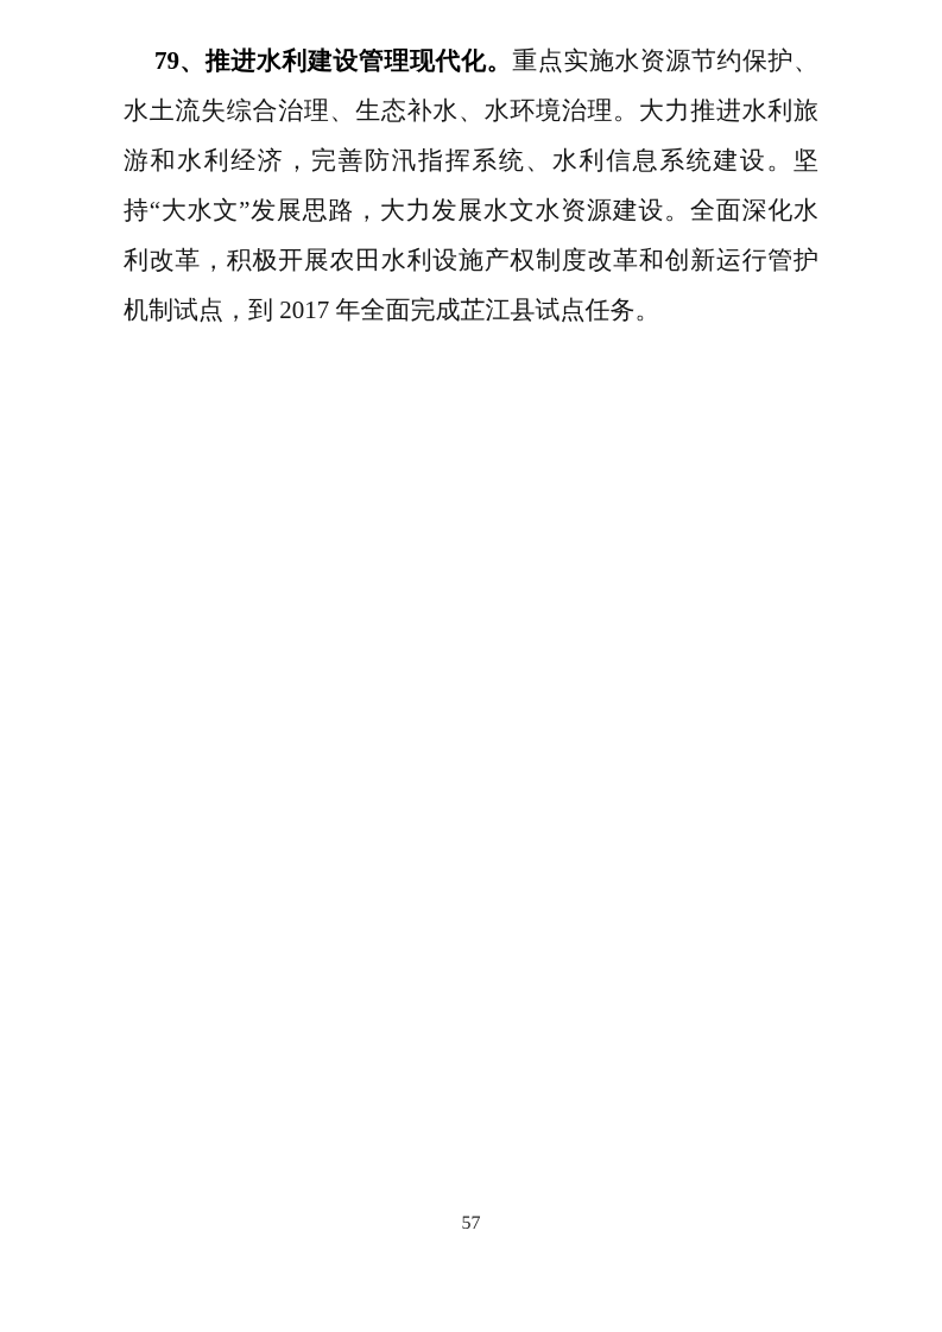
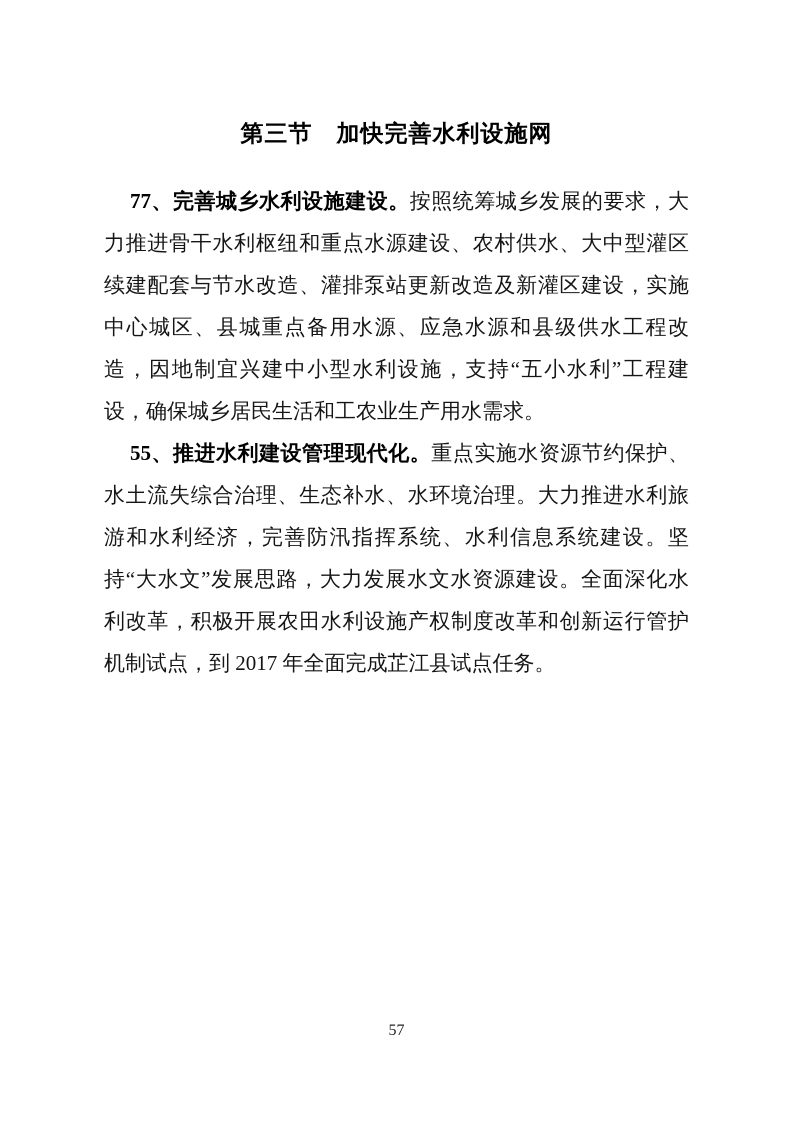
+ 第三节 加快完善水利设施网
+ 77、完善城乡水利设施建设。按照统筹城乡发展的要求，大力推进骨干水利枢纽和重点水源建设、农村供水、大中型灌区续建配套与节水改造、灌排泵站更新改造及新灌区建设，实施中心城区、县城重点备用水源、应急水源和县级供水工程改造，因地制宜兴建中小型水利设施，支持“五小水利”工程建设，确保城乡居民生活和工农业生产用水需求。
- 79、推进水利建设管理现代化。重点实施水资源节约保护、水土流失综合治理、生态补水、水环境治理。大力推进水利旅游和水利经济，完善防汛指挥系统、水利信息系统建设。坚持“大水文”发展思路，大力发展水文水资源建设。全面深化水利改革，积极开展农田水利设施产权制度改革和创新运行管护机制试点，到 2017 年全面完成芷江县试点任务。
+ 55、推进水利建设管理现代化。重点实施水资源节约保护、水土流失综合治理、生态补水、水环境治理。大力推进水利旅游和水利经济，完善防汛指挥系统、水利信息系统建设。坚持“大水文”发展思路，大力发展水文水资源建设。全面深化水利改革，积极开展农田水利设施产权制度改革和创新运行管护机制试点，到 2017 年全面完成芷江县试点任务。
  57
